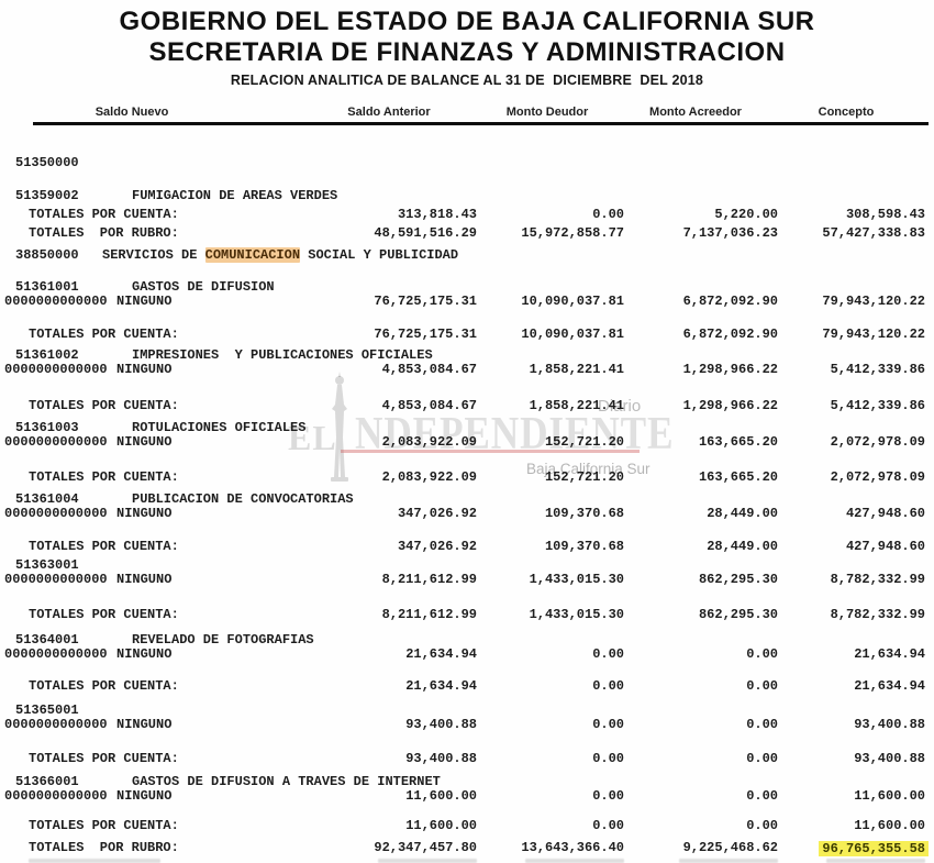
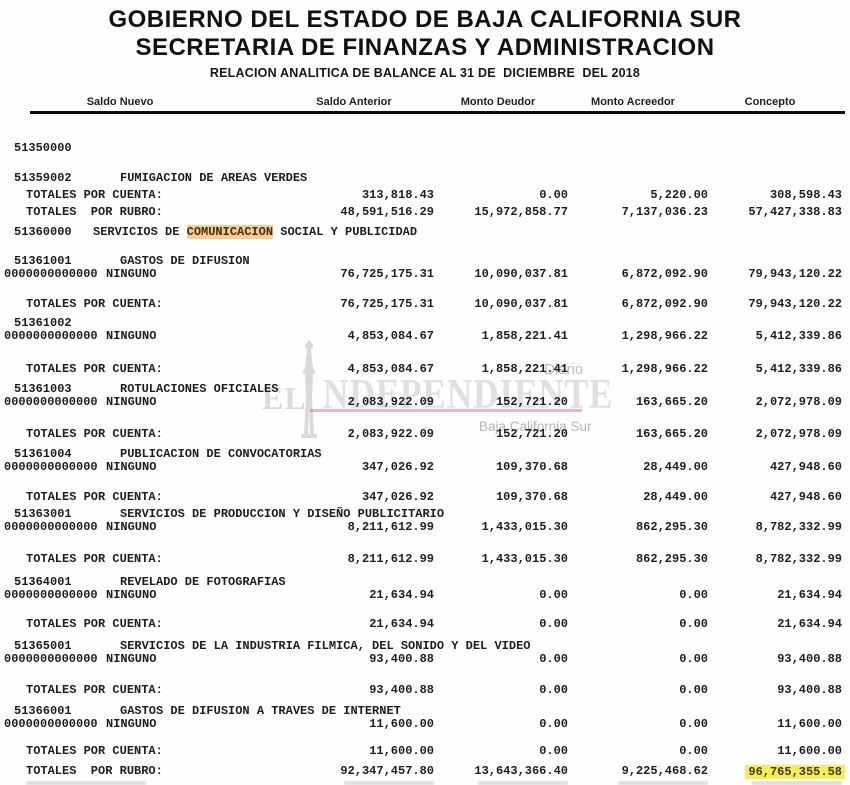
  GOBIERNO DEL ESTADO DE BAJA CALIFORNIA SUR
  SECRETARIA DE FINANZAS Y ADMINISTRACION
  RELACION ANALITICA DE BALANCE AL 31 DE DICIEMBRE DEL 2018
  Saldo Nuevo
  Saldo Anterior
  Monto Deudor
  Monto Acreedor
  Concepto
  EL
  NDEPENDIENTE
  Diario
  Baja California Sur
  51350000
  51359002
  FUMIGACION DE AREAS VERDES
  TOTALES POR CUENTA:
  313,818.43
  0.00
  5,220.00
  308,598.43
  TOTALES POR RUBRO:
  48,591,516.29
  15,972,858.77
  7,137,036.23
  57,427,338.83
- 38850000
+ 51360000
  SERVICIOS DE COMUNICACION SOCIAL Y PUBLICIDAD
  51361001
  GASTOS DE DIFUSION
  0000000000000
  NINGUNO
  76,725,175.31
  10,090,037.81
  6,872,092.90
  79,943,120.22
  TOTALES POR CUENTA:
  76,725,175.31
  10,090,037.81
  6,872,092.90
  79,943,120.22
  51361002
- IMPRESIONES Y PUBLICACIONES OFICIALES
  0000000000000
  NINGUNO
  4,853,084.67
  1,858,221.41
  1,298,966.22
  5,412,339.86
  TOTALES POR CUENTA:
  4,853,084.67
  1,858,221.41
  1,298,966.22
  5,412,339.86
  51361003
  ROTULACIONES OFICIALES
  0000000000000
  NINGUNO
  2,083,922.09
  152,721.20
  163,665.20
  2,072,978.09
  TOTALES POR CUENTA:
  2,083,922.09
  152,721.20
  163,665.20
  2,072,978.09
  51361004
  PUBLICACION DE CONVOCATORIAS
  0000000000000
  NINGUNO
  347,026.92
  109,370.68
  28,449.00
  427,948.60
  TOTALES POR CUENTA:
  347,026.92
  109,370.68
  28,449.00
  427,948.60
  51363001
+ SERVICIOS DE PRODUCCION Y DISEÑO PUBLICITARIO
  0000000000000
  NINGUNO
  8,211,612.99
  1,433,015.30
  862,295.30
  8,782,332.99
  TOTALES POR CUENTA:
  8,211,612.99
  1,433,015.30
  862,295.30
  8,782,332.99
  51364001
  REVELADO DE FOTOGRAFIAS
  0000000000000
  NINGUNO
  21,634.94
  0.00
  0.00
  21,634.94
  TOTALES POR CUENTA:
  21,634.94
  0.00
  0.00
  21,634.94
  51365001
+ SERVICIOS DE LA INDUSTRIA FILMICA, DEL SONIDO Y DEL VIDEO
  0000000000000
  NINGUNO
  93,400.88
  0.00
  0.00
  93,400.88
  TOTALES POR CUENTA:
  93,400.88
  0.00
  0.00
  93,400.88
  51366001
  GASTOS DE DIFUSION A TRAVES DE INTERNET
  0000000000000
  NINGUNO
  11,600.00
  0.00
  0.00
  11,600.00
  TOTALES POR CUENTA:
  11,600.00
  0.00
  0.00
  11,600.00
  TOTALES POR RUBRO:
  92,347,457.80
  13,643,366.40
  9,225,468.62
  96,765,355.58
